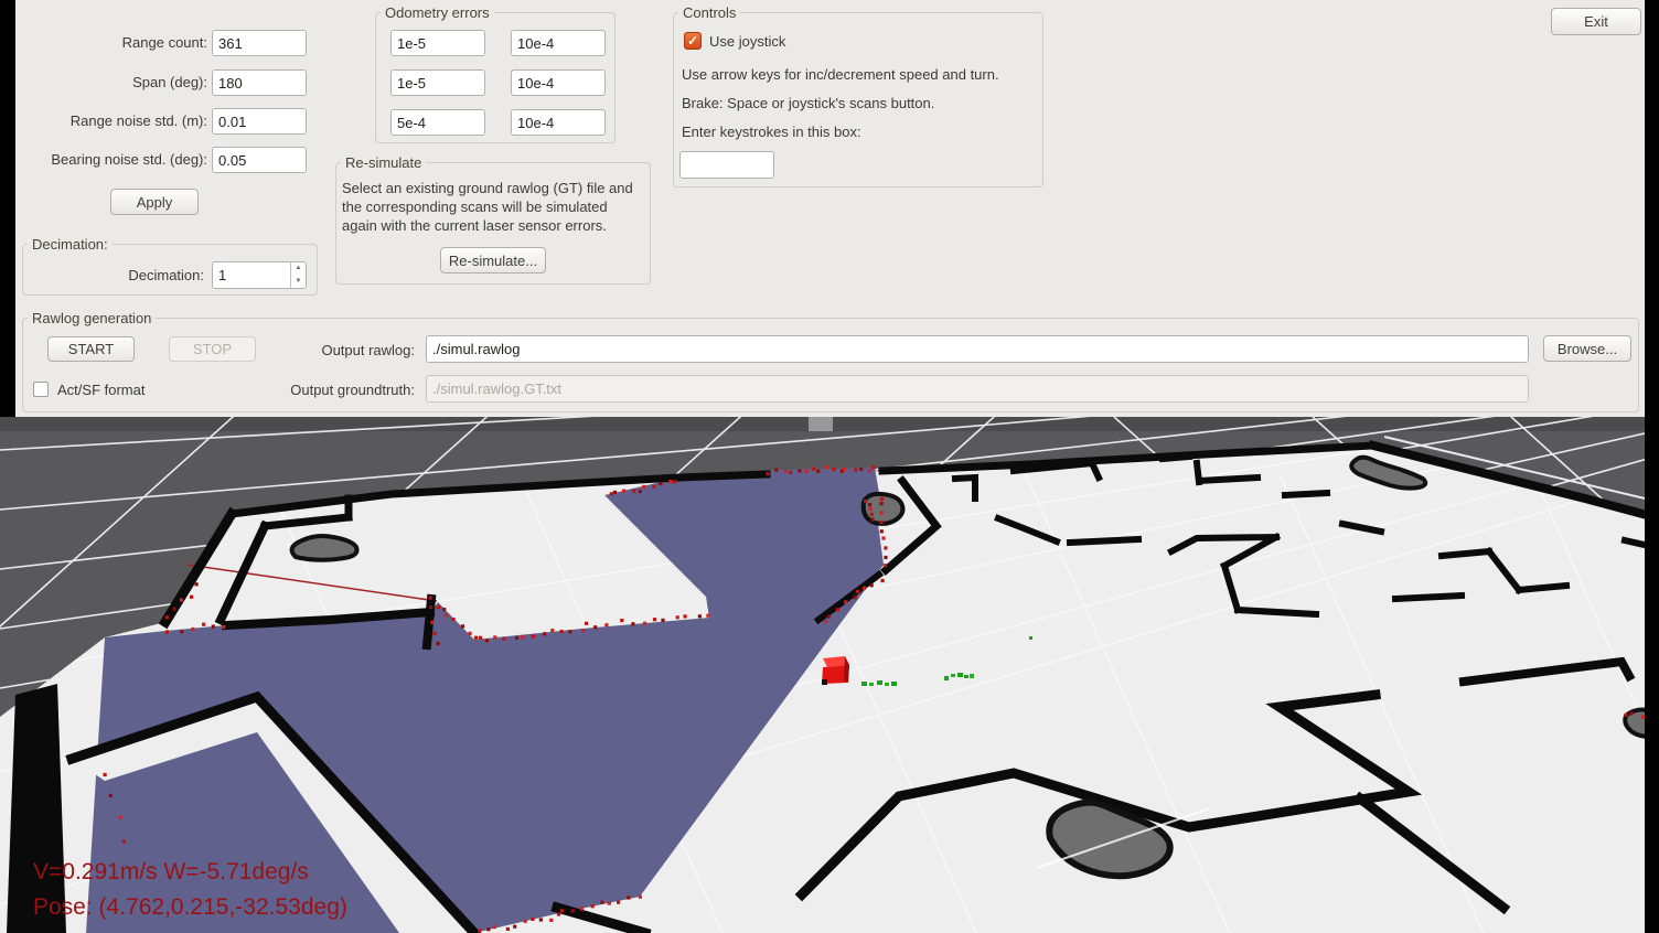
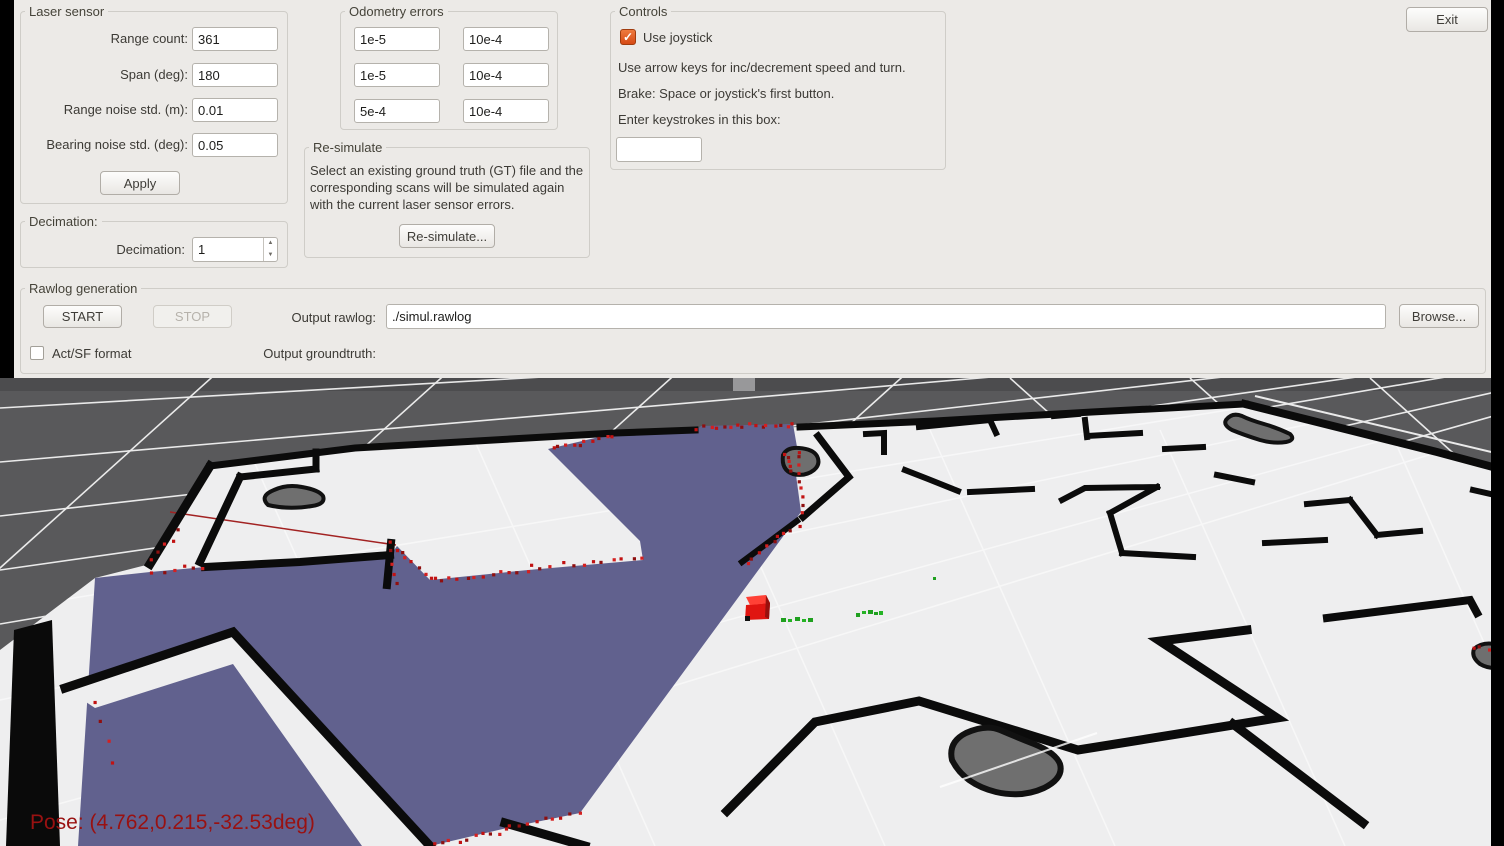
+ Laser sensor
  Range count:
  361
  Span (deg):
  180
  Range noise std. (m):
  0.01
  Bearing noise std. (deg):
  0.05
  Apply
  Decimation:
  Decimation:
  1
  Odometry errors
  1e-5
  10e-4
  1e-5
  10e-4
  5e-4
  10e-4
  Re-simulate
- Select an existing ground rawlog (GT) file and the corresponding scans will be simulated again with the current laser sensor errors.
+ Select an existing ground truth (GT) file and the corresponding scans will be simulated again with the current laser sensor errors.
  Re-simulate...
  Controls
  ✓
  Use joystick
  Use arrow keys for inc/decrement speed and turn.
- Brake: Space or joystick's scans button.
+ Brake: Space or joystick's first button.
  Enter keystrokes in this box:
  Exit
  Rawlog generation
  START
  STOP
  Output rawlog:
  ./simul.rawlog
  Browse...
  Act/SF format
  Output groundtruth:
- ./simul.rawlog.GT.txt
- V=0.291m/s W=-5.71deg/s
  Pose: (4.762,0.215,-32.53deg)
